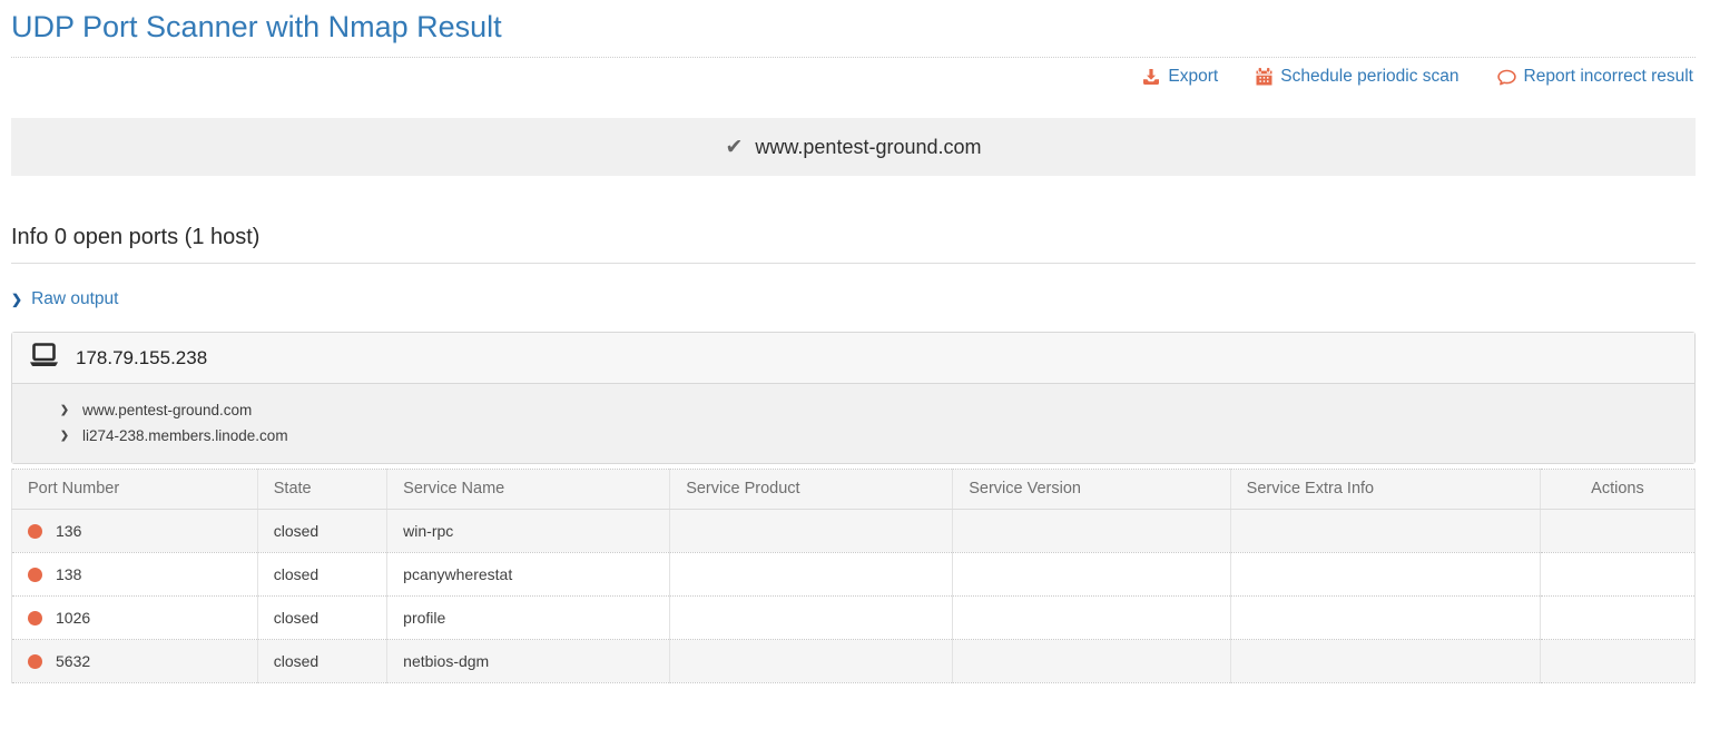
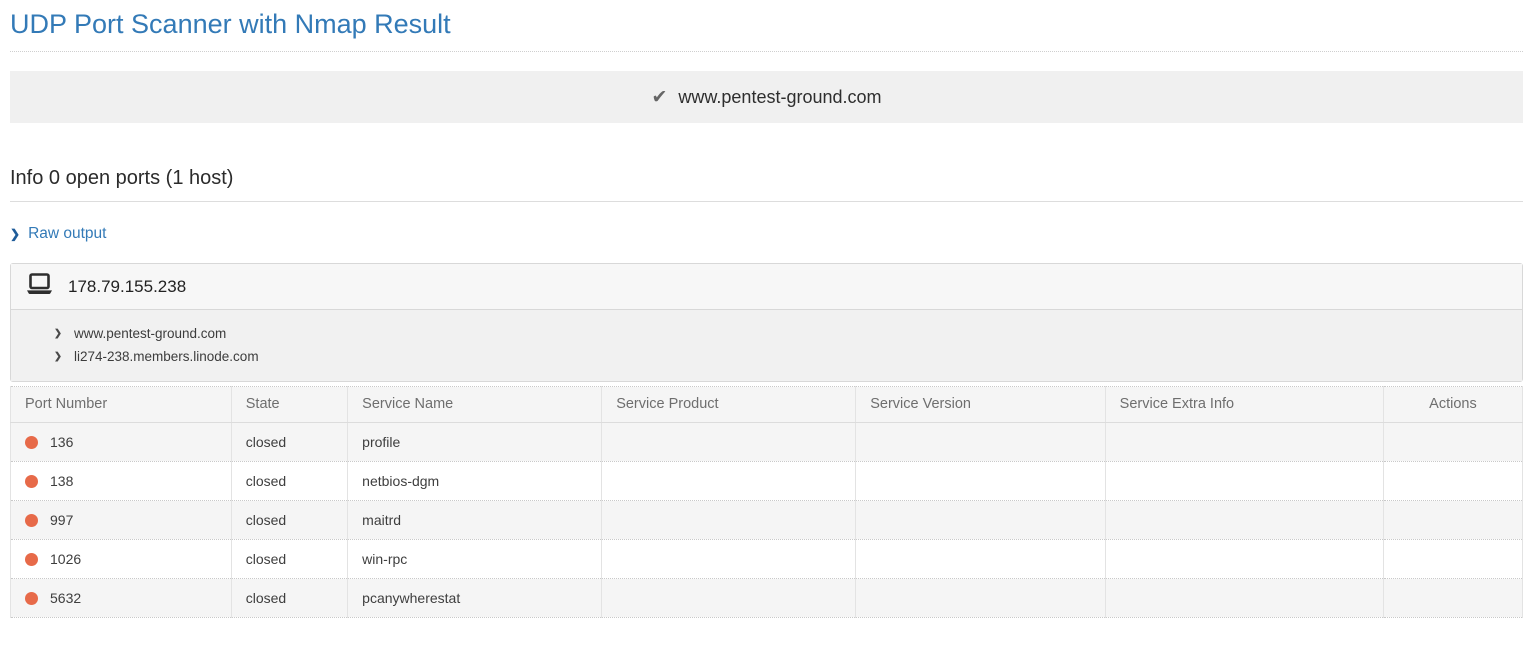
  UDP Port Scanner with Nmap Result
- Export
- Schedule periodic scan
- Report incorrect result
  ✔
  www.pentest-ground.com
  Info 0 open ports (1 host)
  ❯
  Raw output
  178.79.155.238
  ❯
  www.pentest-ground.com
  ❯
  li274-238.members.linode.com
  Port Number	State	Service Name	Service Product	Service Version	Service Extra Info	Actions
- 136	closed	win-rpc
+ 136	closed	profile
- 138	closed	pcanywherestat
+ 138	closed	netbios-dgm
+ 997	closed	maitrd
- 1026	closed	profile
+ 1026	closed	win-rpc
- 5632	closed	netbios-dgm
+ 5632	closed	pcanywherestat
